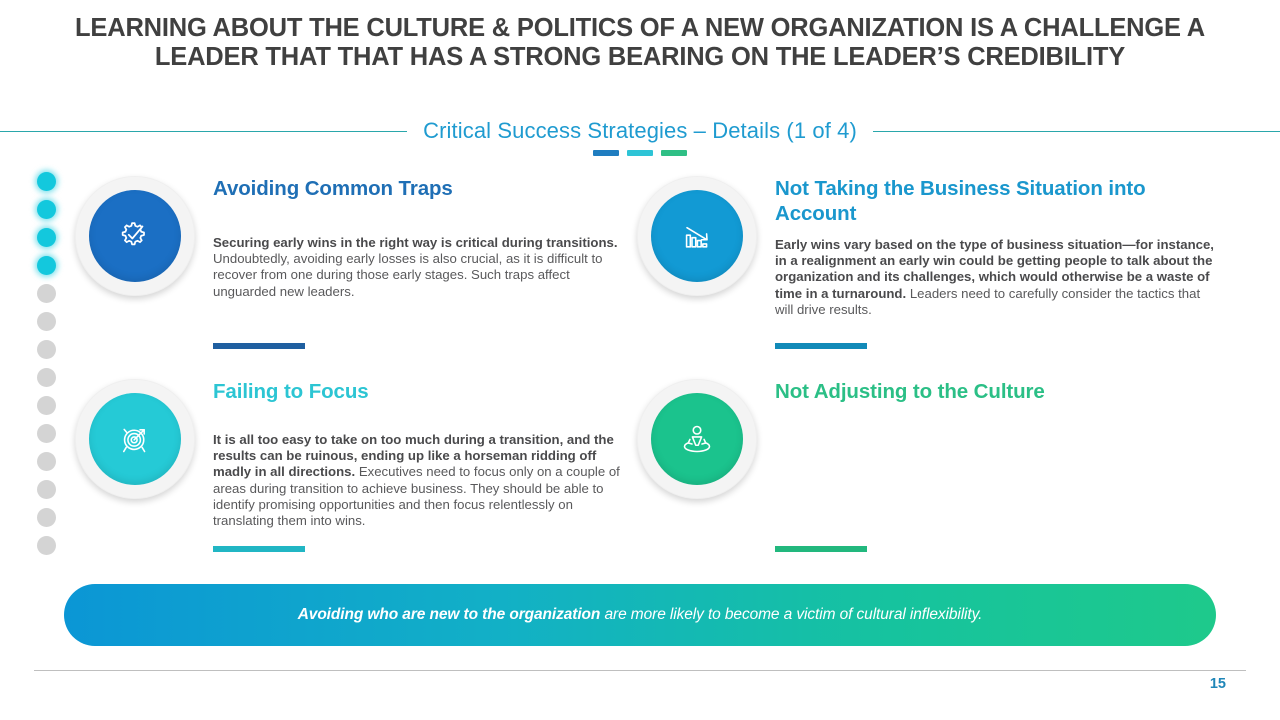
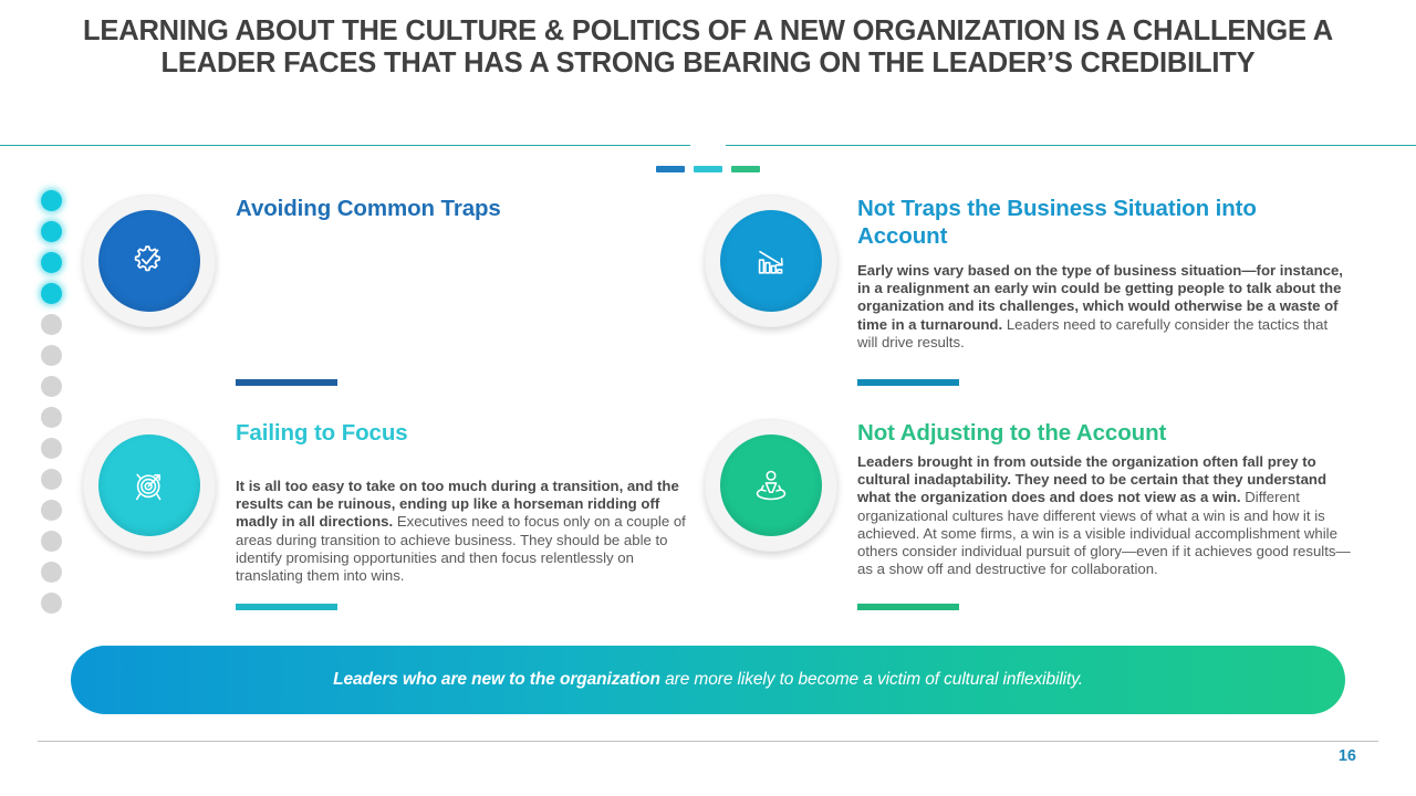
- LEARNING ABOUT THE CULTURE & POLITICS OF A NEW ORGANIZATION IS A CHALLENGE A LEADER THAT THAT HAS A STRONG BEARING ON THE LEADER’S CREDIBILITY
+ LEARNING ABOUT THE CULTURE & POLITICS OF A NEW ORGANIZATION IS A CHALLENGE A LEADER FACES THAT HAS A STRONG BEARING ON THE LEADER’S CREDIBILITY
- Critical Success Strategies – Details (1 of 4)
  Avoiding Common Traps
- Securing early wins in the right way is critical during transitions. Undoubtedly, avoiding early losses is also crucial, as it is difficult to recover from one during those early stages. Such traps affect unguarded new leaders.
- Not Taking the Business Situation into Account
+ Not Traps the Business Situation into Account
  Early wins vary based on the type of business situation—for instance, in a realignment an early win could be getting people to talk about the organization and its challenges, which would otherwise be a waste of time in a turnaround. Leaders need to carefully consider the tactics that will drive results.
  Failing to Focus
  It is all too easy to take on too much during a transition, and the results can be ruinous, ending up like a horseman ridding off madly in all directions. Executives need to focus only on a couple of areas during transition to achieve business. They should be able to identify promising opportunities and then focus relentlessly on translating them into wins.
- Not Adjusting to the Culture
+ Not Adjusting to the Account
+ Leaders brought in from outside the organization often fall prey to cultural inadaptability. They need to be certain that they understand what the organization does and does not view as a win. Different organizational cultures have different views of what a win is and how it is achieved. At some firms, a win is a visible individual accomplishment while others consider individual pursuit of glory—even if it achieves good results—as a show off and destructive for collaboration.
- Avoiding who are new to the organization are more likely to become a victim of cultural inflexibility.
+ Leaders who are new to the organization are more likely to become a victim of cultural inflexibility.
- 15
+ 16
